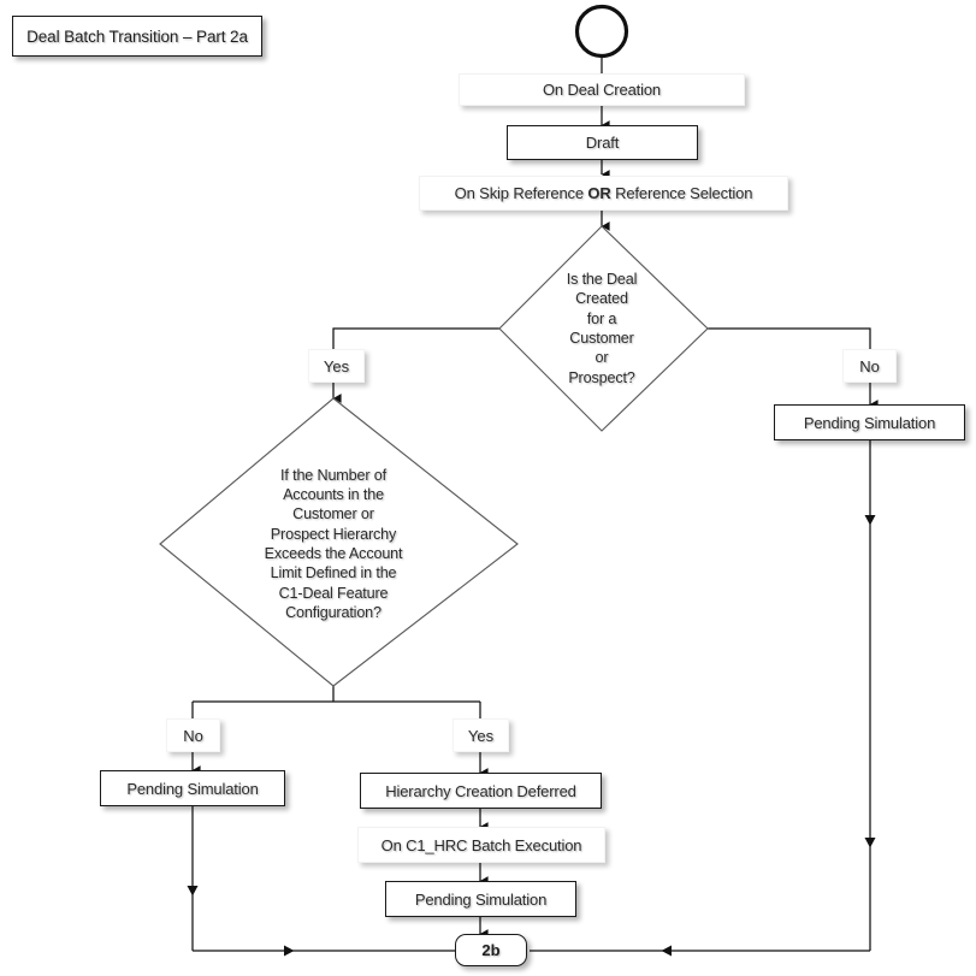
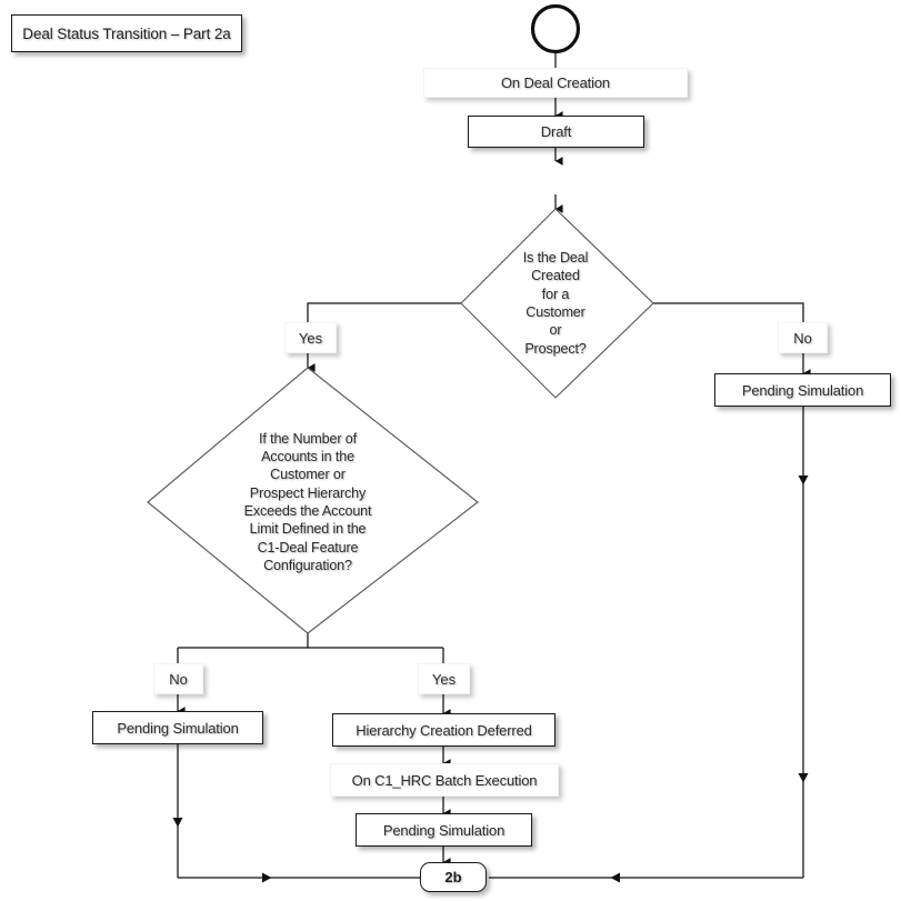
- Deal Batch Transition – Part 2a
+ Deal Status Transition – Part 2a
  On Deal Creation
  Draft
- On Skip Reference OR Reference Selection
  Is the Deal
  Created
  for a
  Customer
  or
  Prospect?
  Yes
  No
  Pending Simulation
  If the Number of
  Accounts in the
  Customer or
  Prospect Hierarchy
  Exceeds the Account
  Limit Defined in the
  C1-Deal Feature
  Configuration?
  No
  Yes
  Pending Simulation
  Hierarchy Creation Deferred
  On C1_HRC Batch Execution
  Pending Simulation
  2b
